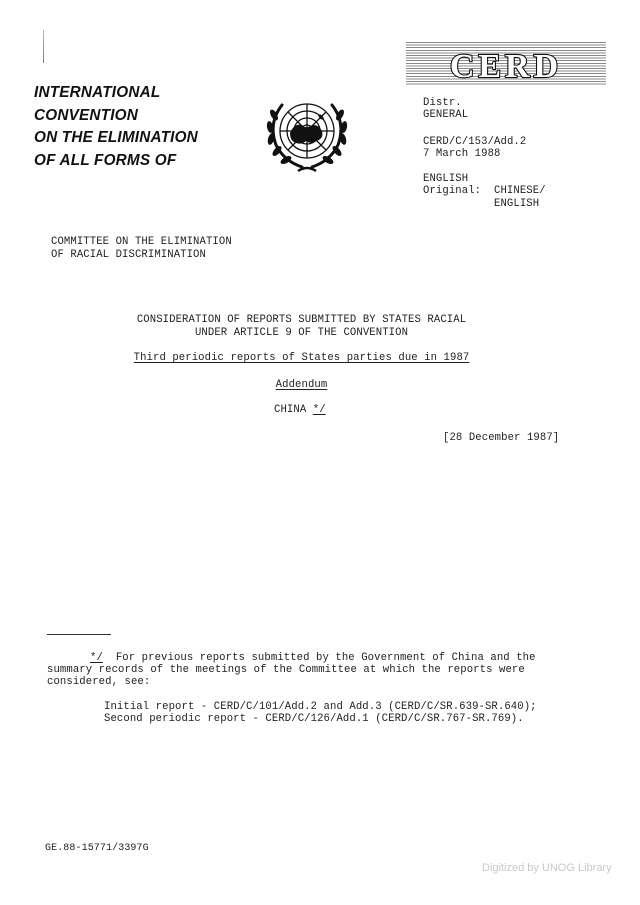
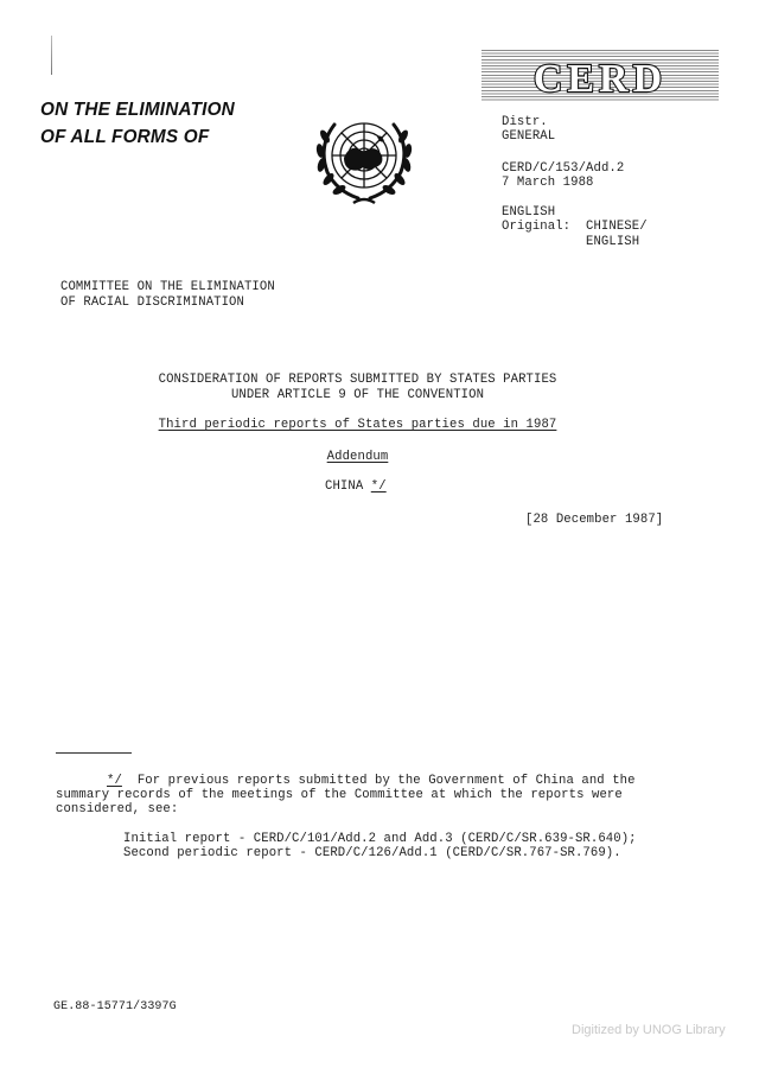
- INTERNATIONAL
- CONVENTION
  ON THE ELIMINATION
  OF ALL FORMS OF
  CERD
  Distr.
  GENERAL
  CERD/C/153/Add.2
  7 March 1988
  ENGLISH
  Original:
  CHINESE/
  ENGLISH
  COMMITTEE ON THE ELIMINATION
  OF RACIAL DISCRIMINATION
- CONSIDERATION OF REPORTS SUBMITTED BY STATES RACIAL
+ CONSIDERATION OF REPORTS SUBMITTED BY STATES PARTIES
  UNDER ARTICLE 9 OF THE CONVENTION
  Third periodic reports of States parties due in 1987
  Addendum
  CHINA */
  [28 December 1987]
  */ For previous reports submitted by the Government of China and the
  summary records of the meetings of the Committee at which the reports were
  considered, see:
  Initial report - CERD/C/101/Add.2 and Add.3 (CERD/C/SR.639-SR.640);
  Second periodic report - CERD/C/126/Add.1 (CERD/C/SR.767-SR.769).
  GE.88-15771/3397G
  Digitized by UNOG Library
